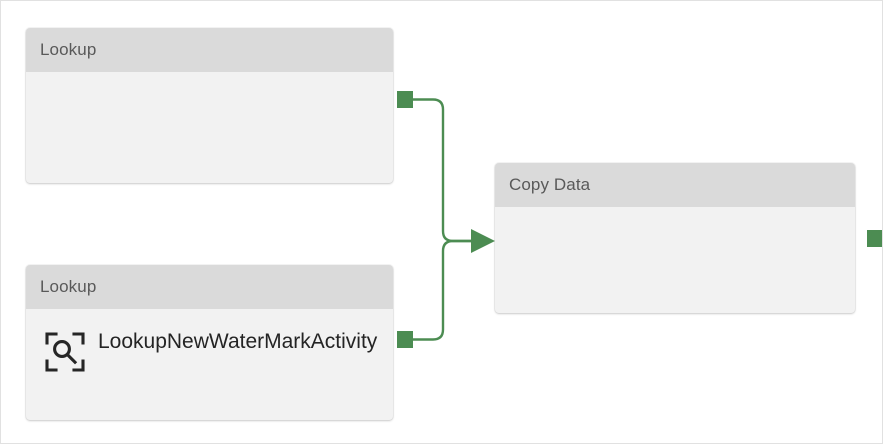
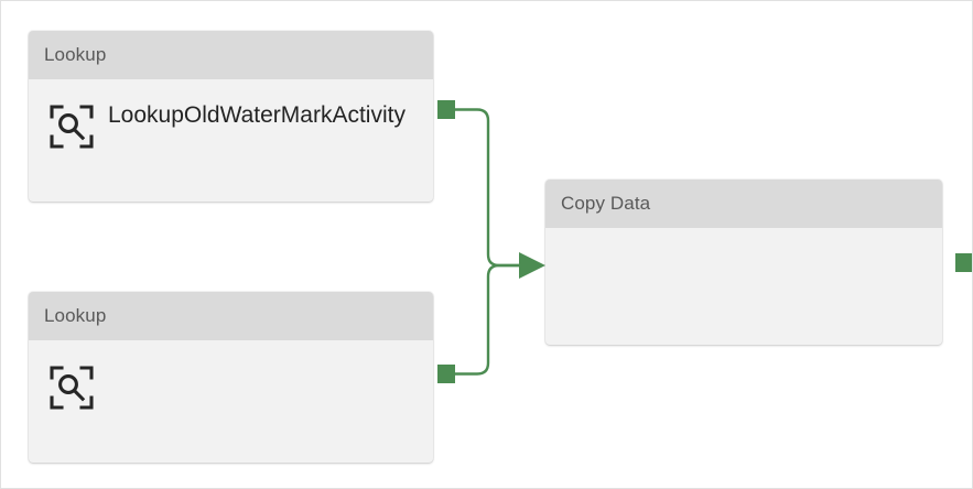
  Lookup
+ LookupOldWaterMarkActivity
  Lookup
- LookupNewWaterMarkActivity
  Copy Data
